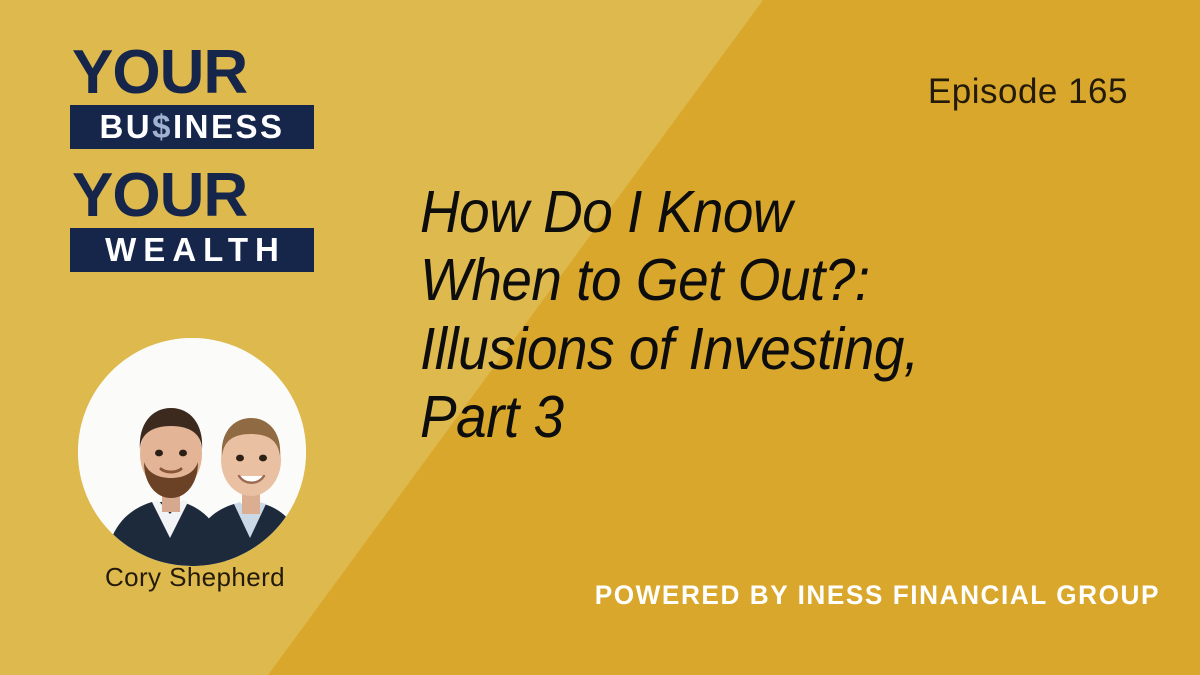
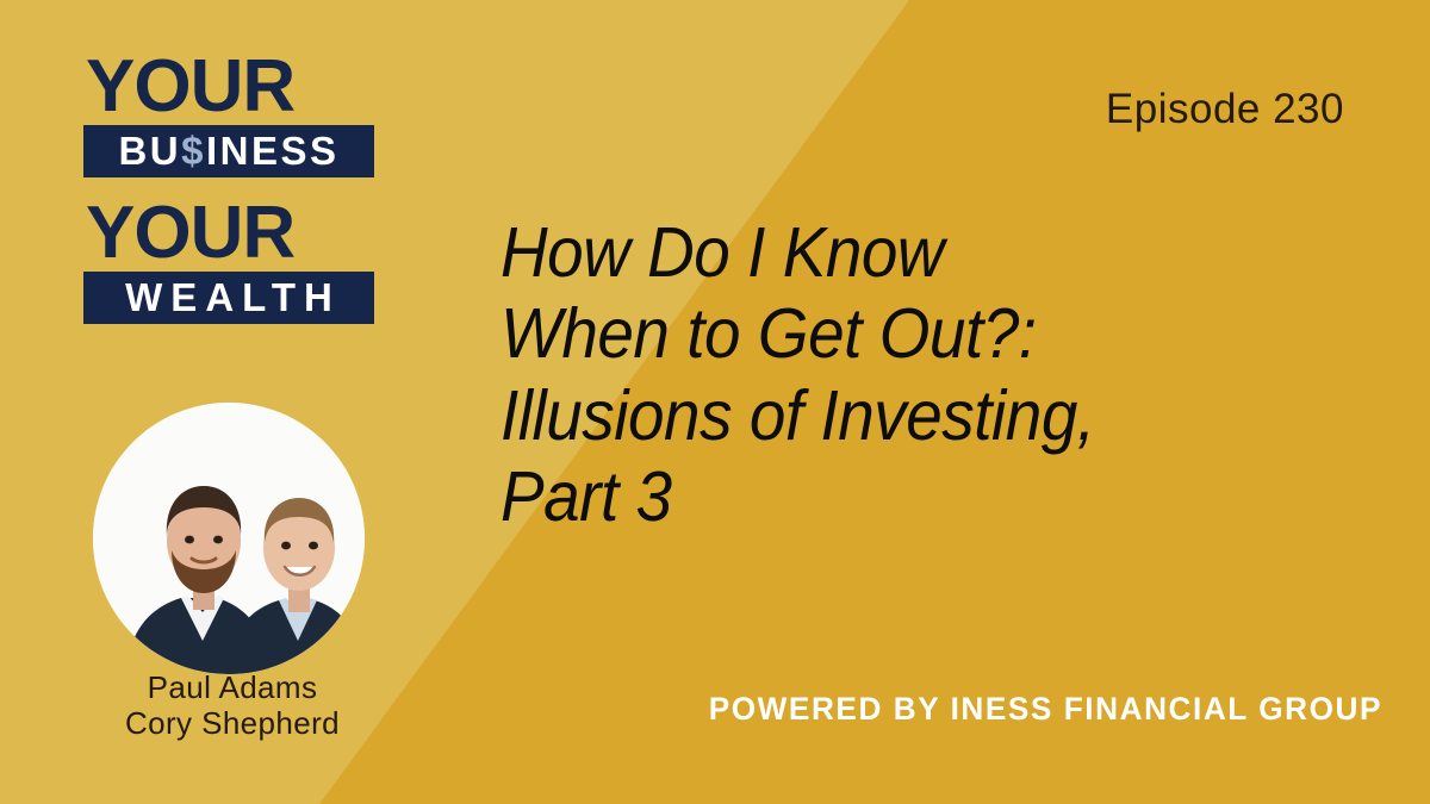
  YOUR
  BU$INESS
  YOUR
  WEALTH
+ Paul Adams
  Cory Shepherd
- Episode 165
+ Episode 230
  How Do I Know
  When to Get Out?:
  Illusions of Investing,
  Part 3
  POWERED BY INESS FINANCIAL GROUP
